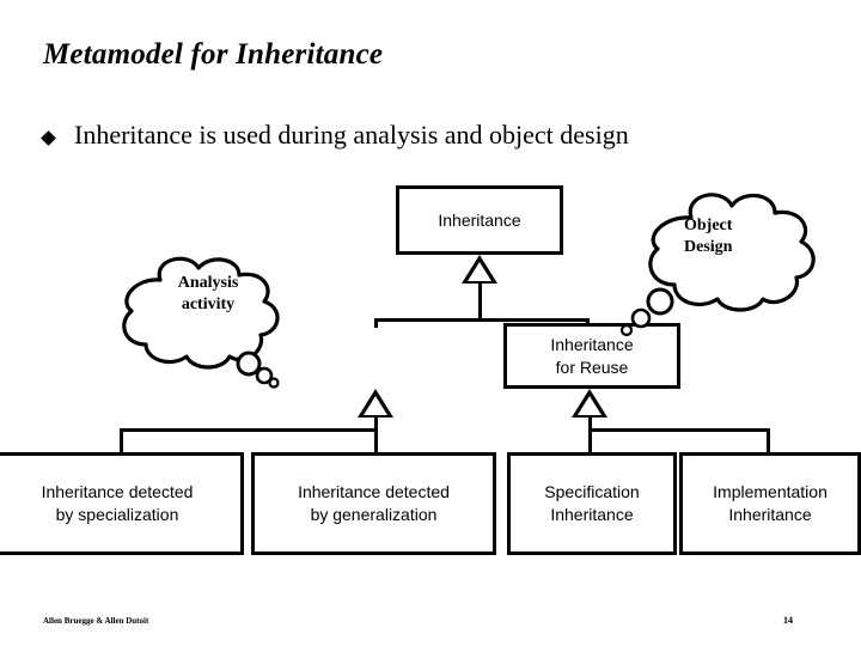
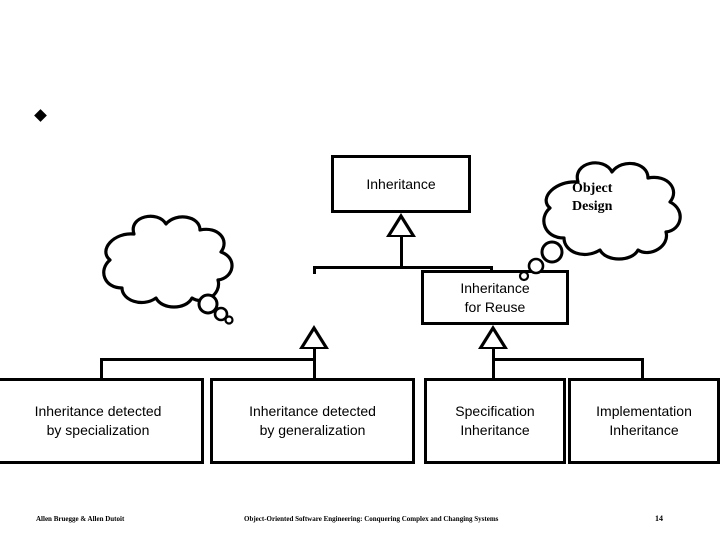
- Metamodel for Inheritance
- Inheritance is used during analysis and object design
  Inheritance
  Inheritance
  for Reuse
  Inheritance detected
  by specialization
  Inheritance detected
  by generalization
  Specification
  Inheritance
  Implementation
  Inheritance
- Analysis
- activity
  Object
  Design
  Allen Bruegge & Allen Dutoit
+ Object-Oriented Software Engineering: Conquering Complex and Changing Systems
  14
